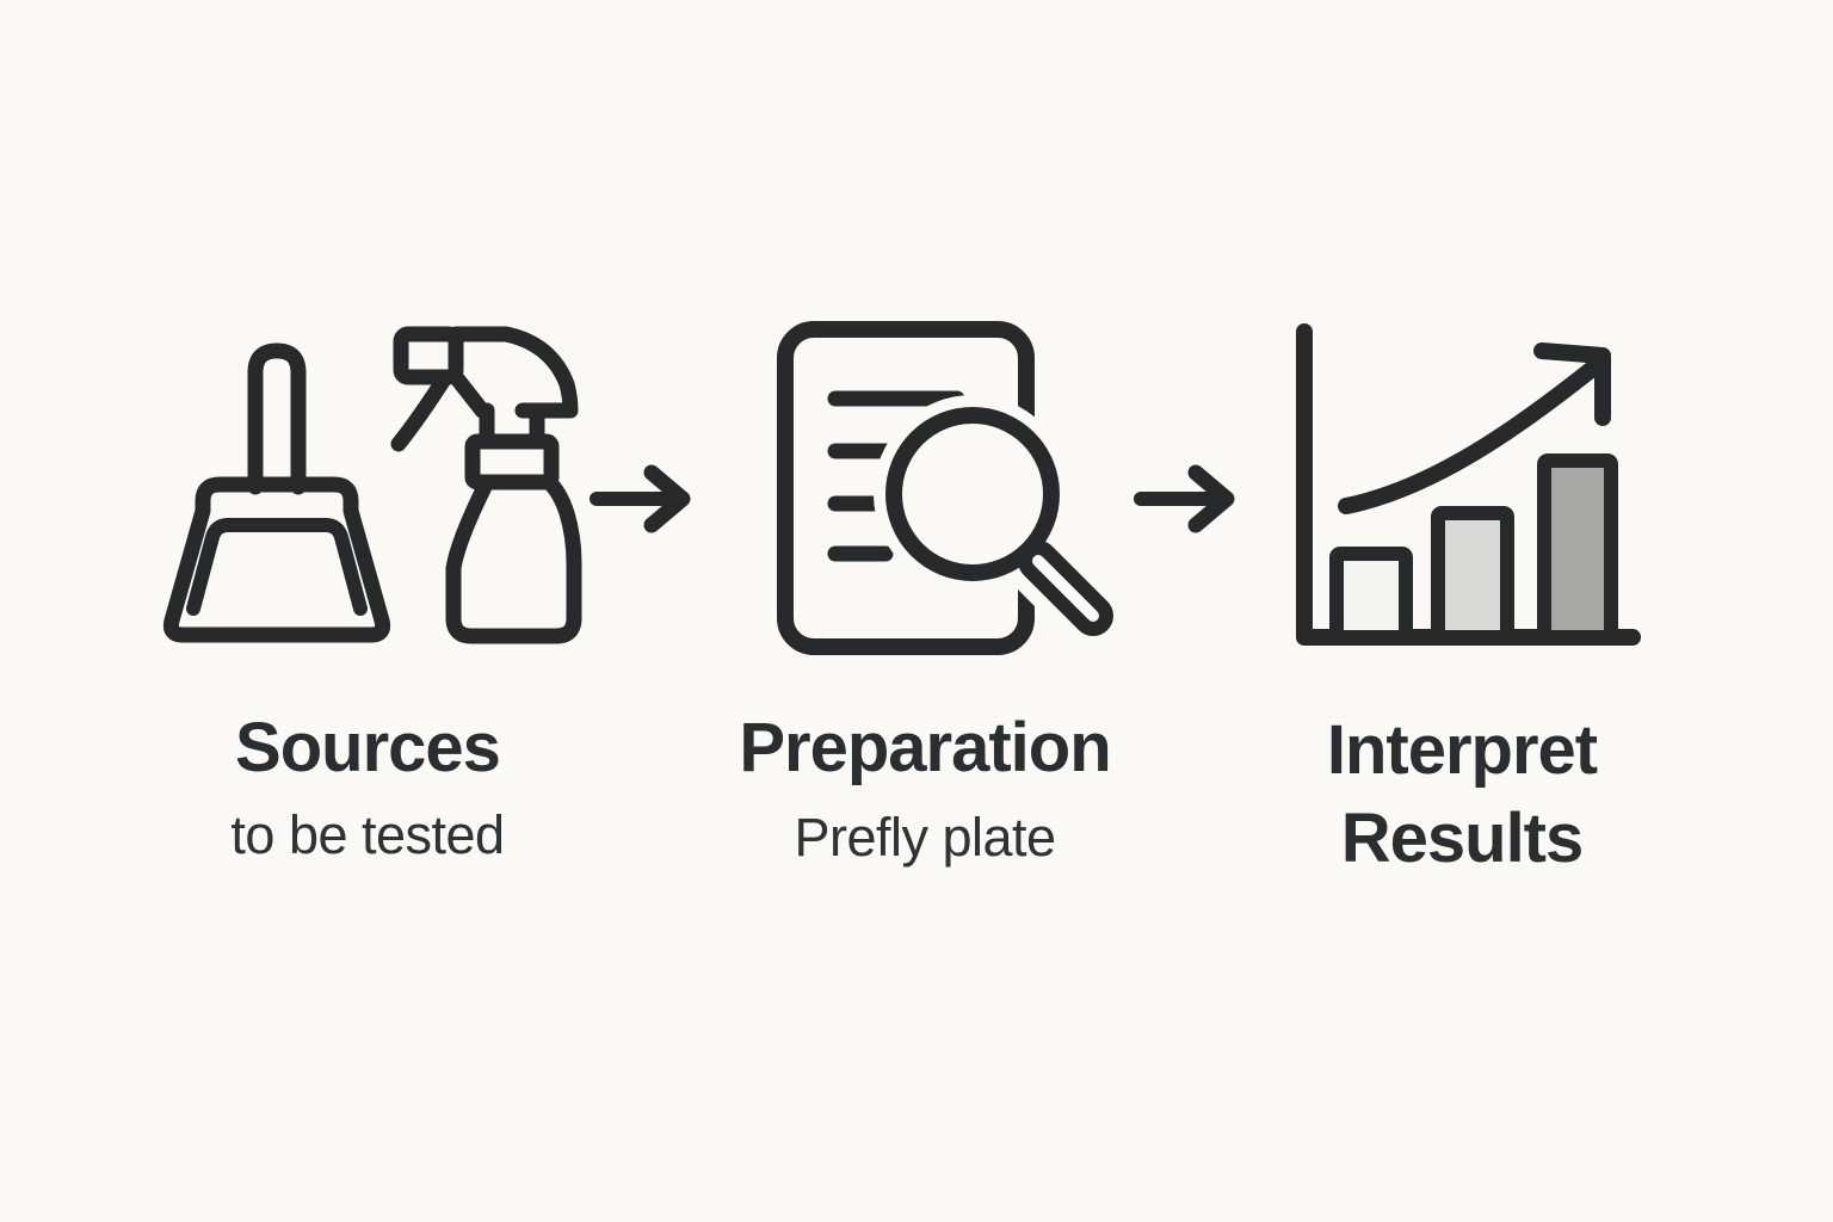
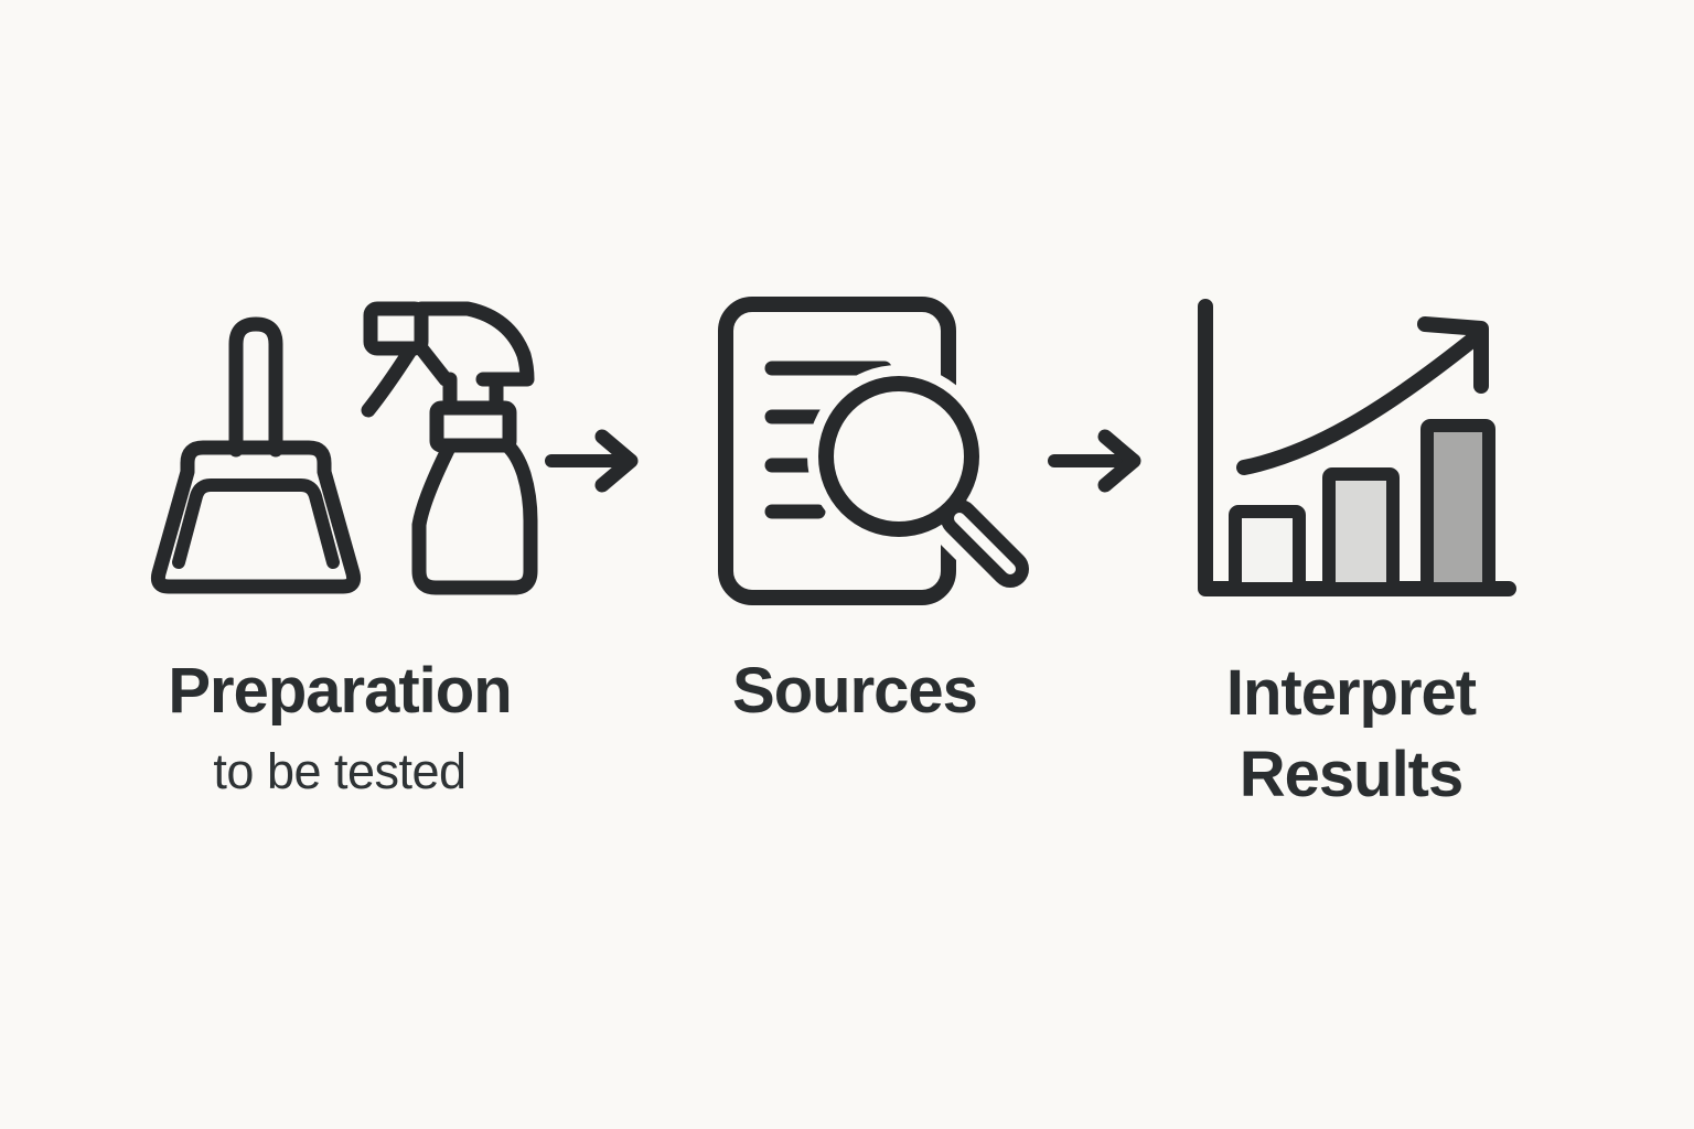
- Sources
+ Preparation
  to be tested
- Preparation
+ Sources
- Prefly plate
  Interpret
  Results
